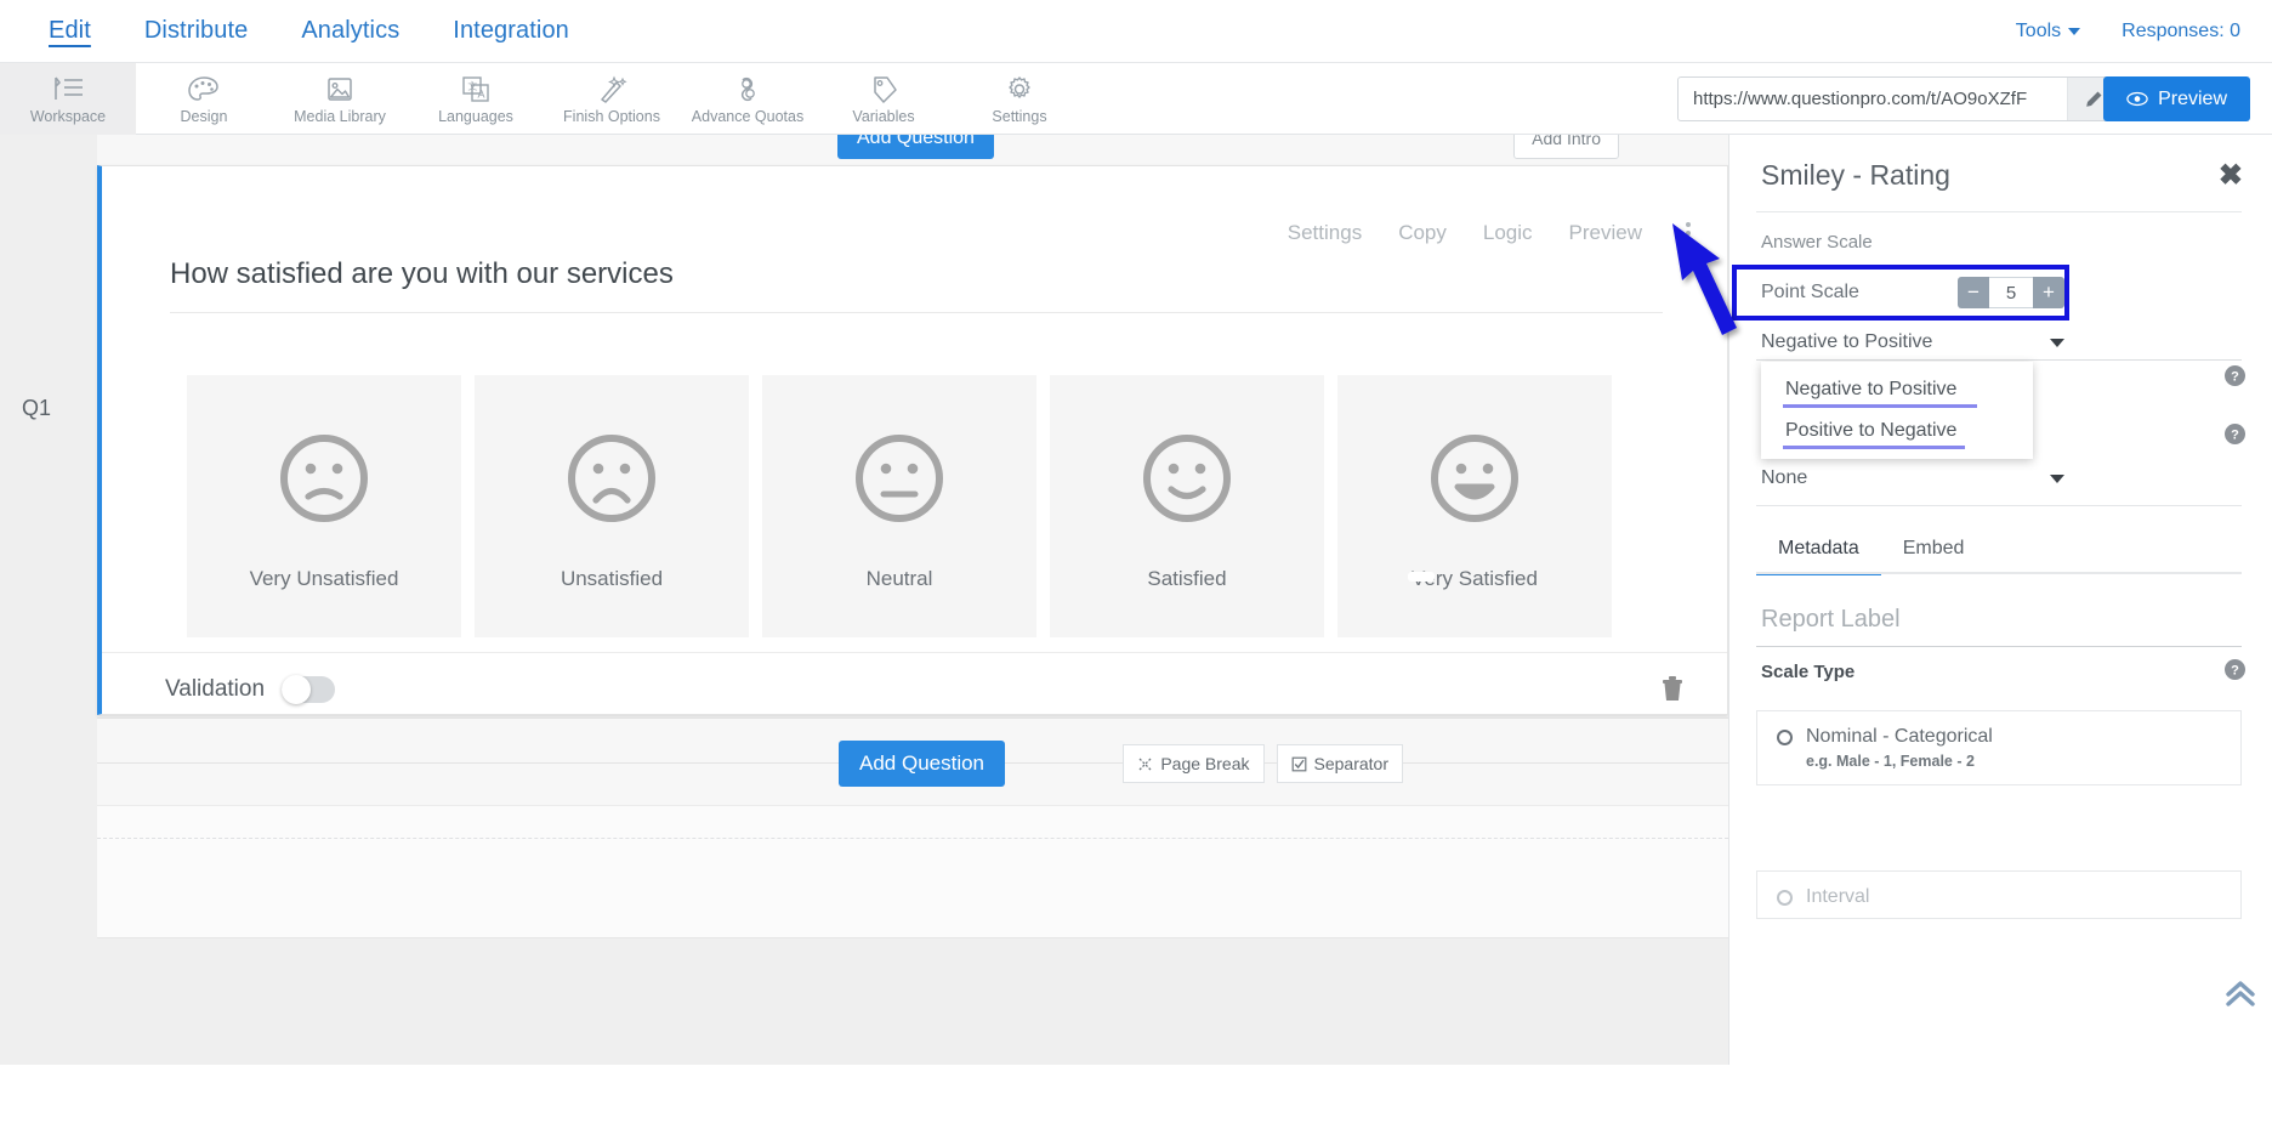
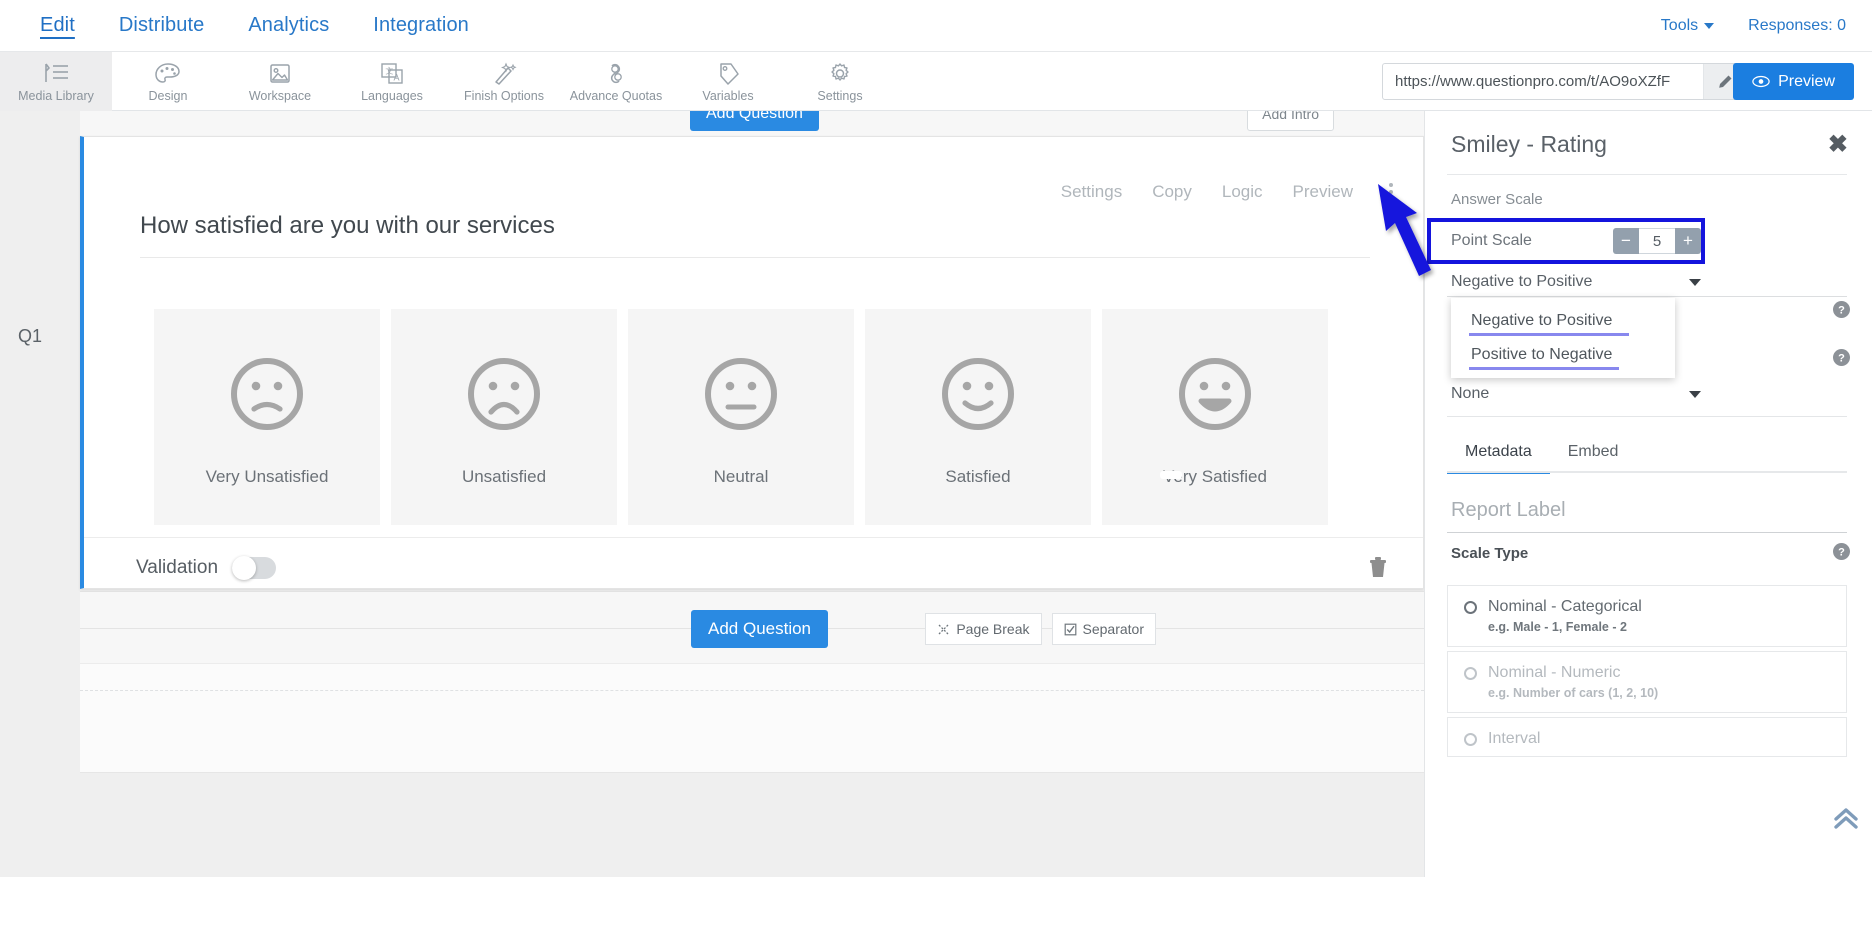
  Edit
  Distribute
  Analytics
  Integration
  Tools
  Responses: 0
- Workspace
+ Media Library
  Design
- Media Library
+ Workspace
  文
  A
  Languages
  Finish Options
  Advance Quotas
  Variables
  Settings
  https://www.questionpro.com/t/AO9oXZfF
  Preview
  Add Question
  Add Intro
  Q1
  Settings
  Copy
  Logic
  Preview
  How satisfied are you with our services
  Very Unsatisfied
  Unsatisfied
  Neutral
  Satisfied
  ry Satisfied
  Validation
  Add Question
  Page Break
  Separator
  Smiley - Rating
  ✖
  Answer Scale
  Point Scale
  −
  5
  +
  Negative to Positive
  Negative to Positive
  Positive to Negative
  ?
  ?
  None
  Metadata
  Embed
  Report Label
  Scale Type
  ?
  Nominal - Categorical
  e.g. Male - 1, Female - 2
+ Nominal - Numeric
+ e.g. Number of cars (1, 2, 10)
  Interval
